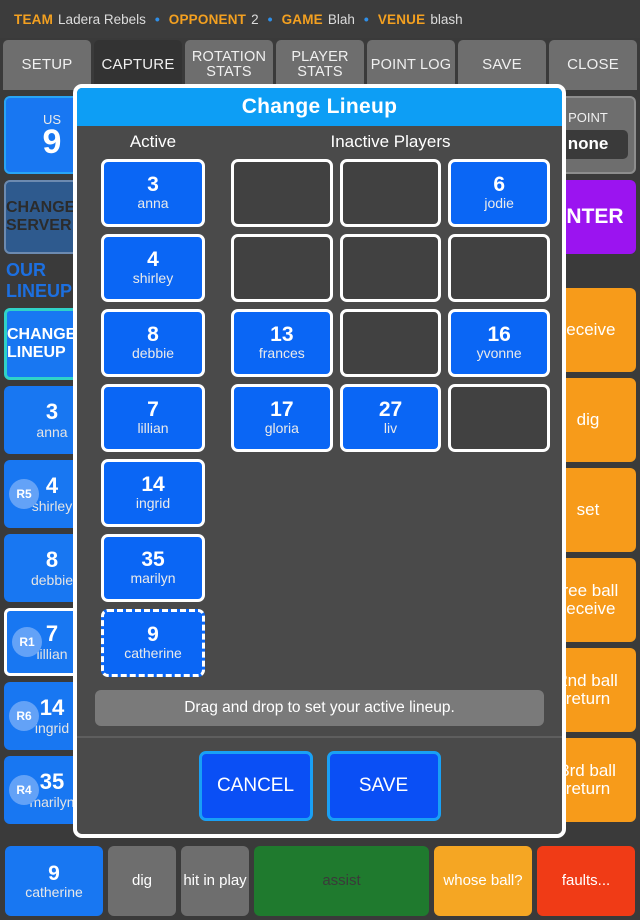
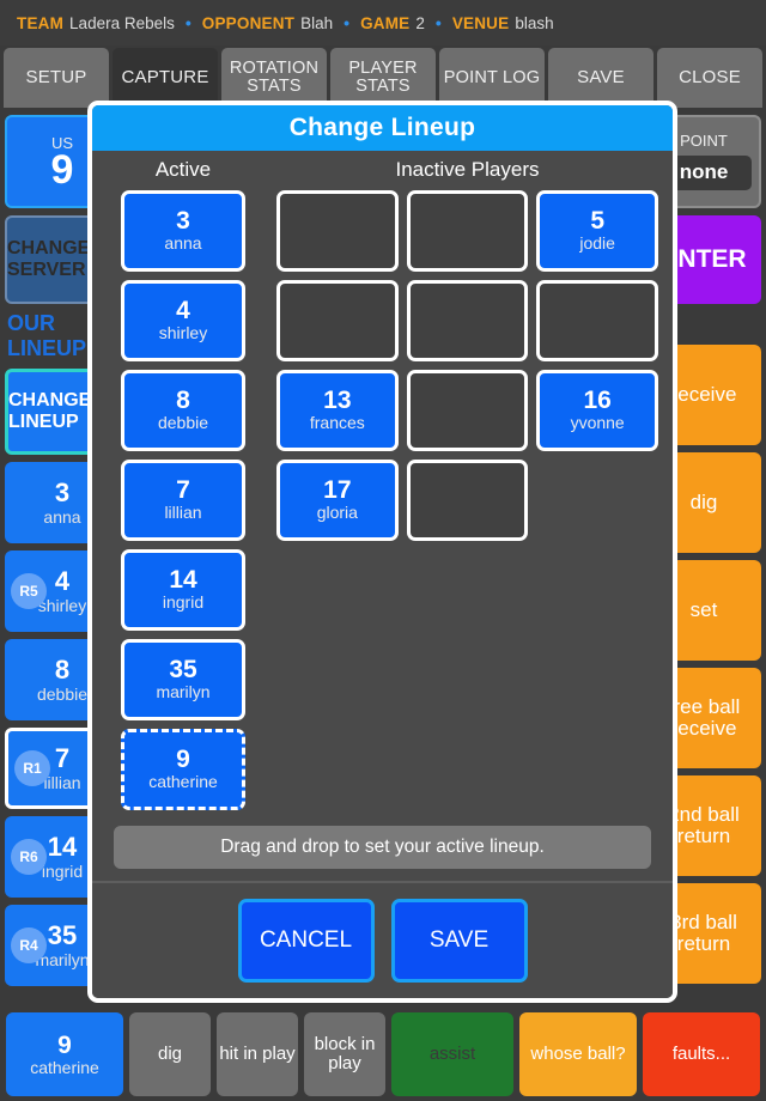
  TEAM
  Ladera Rebels
  •
  OPPONENT
- 2
+ Blah
  •
  GAME
- Blah
+ 2
  •
  VENUE
  blash
  SETUP
  CAPTURE
  ROTATION STATS
  PLAYER STATS
  POINT LOG
  SAVE
  CLOSE
  US
  9
  CHANGE SERVER
  OUR LINEUP
  CHANGE LINEUP
  3
  anna
  R5
  4
  shirley
  8
  debbie
  R1
  7
  lillian
  R6
  14
  ingrid
  R4
  35
  marilyn
  POINT
  none
  NTER
  eceive
  dig
  set
  ee ball eceive
  nd ball return
  rd ball return
  9
  catherine
  dig
  hit in play
+ block in play
  assist
  whose ball?
  faults...
  Change Lineup
  Active
  3
  anna
  4
  shirley
  8
  debbie
  7
  lillian
  14
  ingrid
  35
  marilyn
  9
  catherine
  Inactive Players
- 6
+ 5
  jodie
  13
  frances
  16
  yvonne
  17
  gloria
- 27
- liv
  Drag and drop to set your active lineup.
  CANCEL
  SAVE
